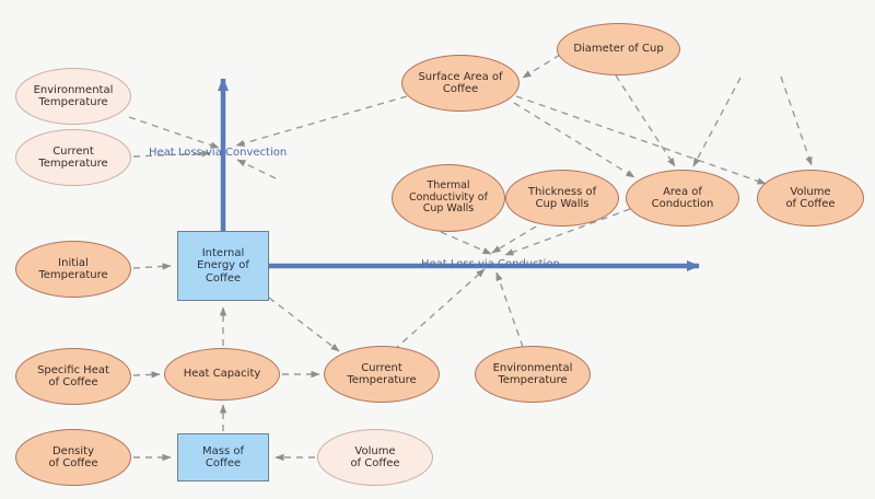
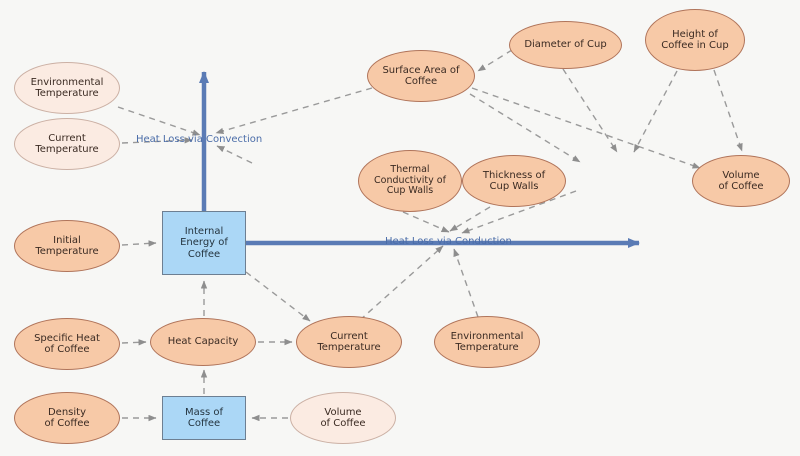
  Heat Loss via Convection
  Heat Loss via Conduction
  Environmental
  Temperature
  Current
  Temperature
  Surface Area of
  Coffee
  Diameter of Cup
+ Height of
+ Coffee in Cup
  Thermal
  Conductivity of
  Cup Walls
  Thickness of
  Cup Walls
- Area of
- Conduction
  Volume
  of Coffee
  Internal
  Energy of
  Coffee
  Initial
  Temperature
  Specific Heat
  of Coffee
  Heat Capacity
  Current
  Temperature
  Environmental
  Temperature
  Density
  of Coffee
  Mass of
  Coffee
  Volume
  of Coffee
